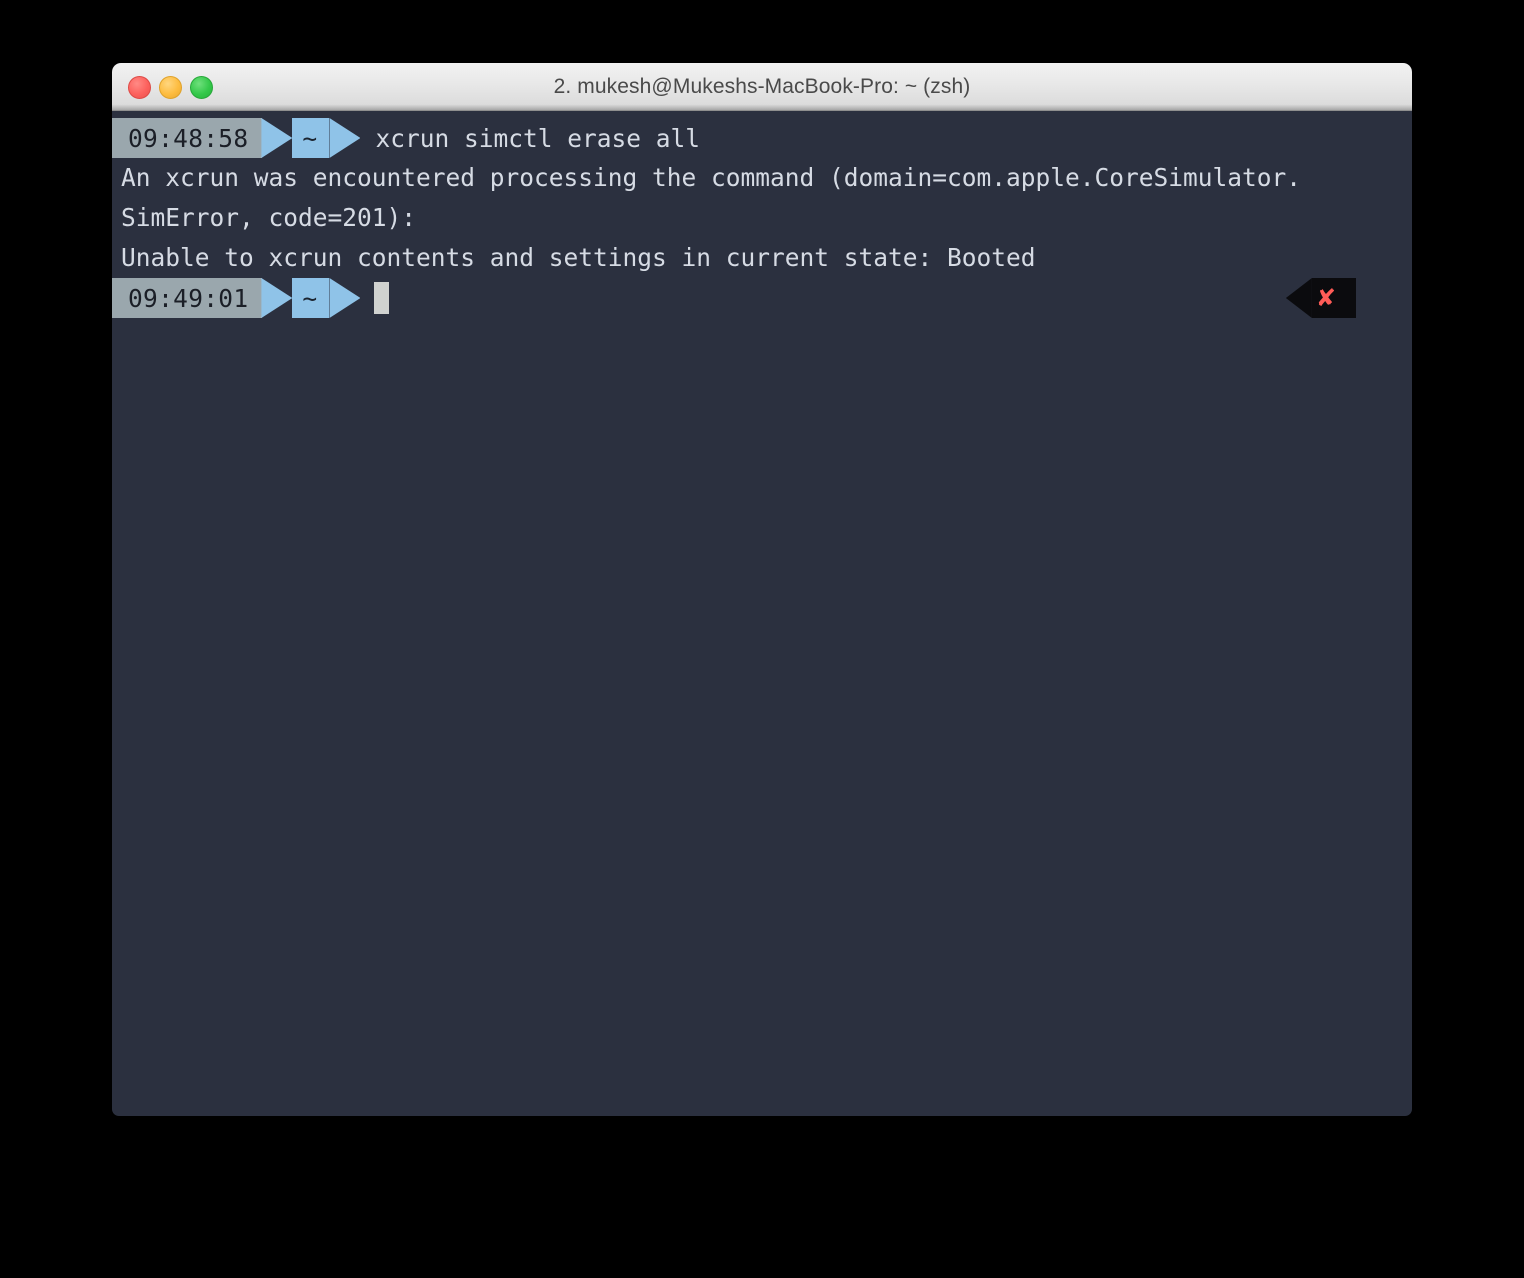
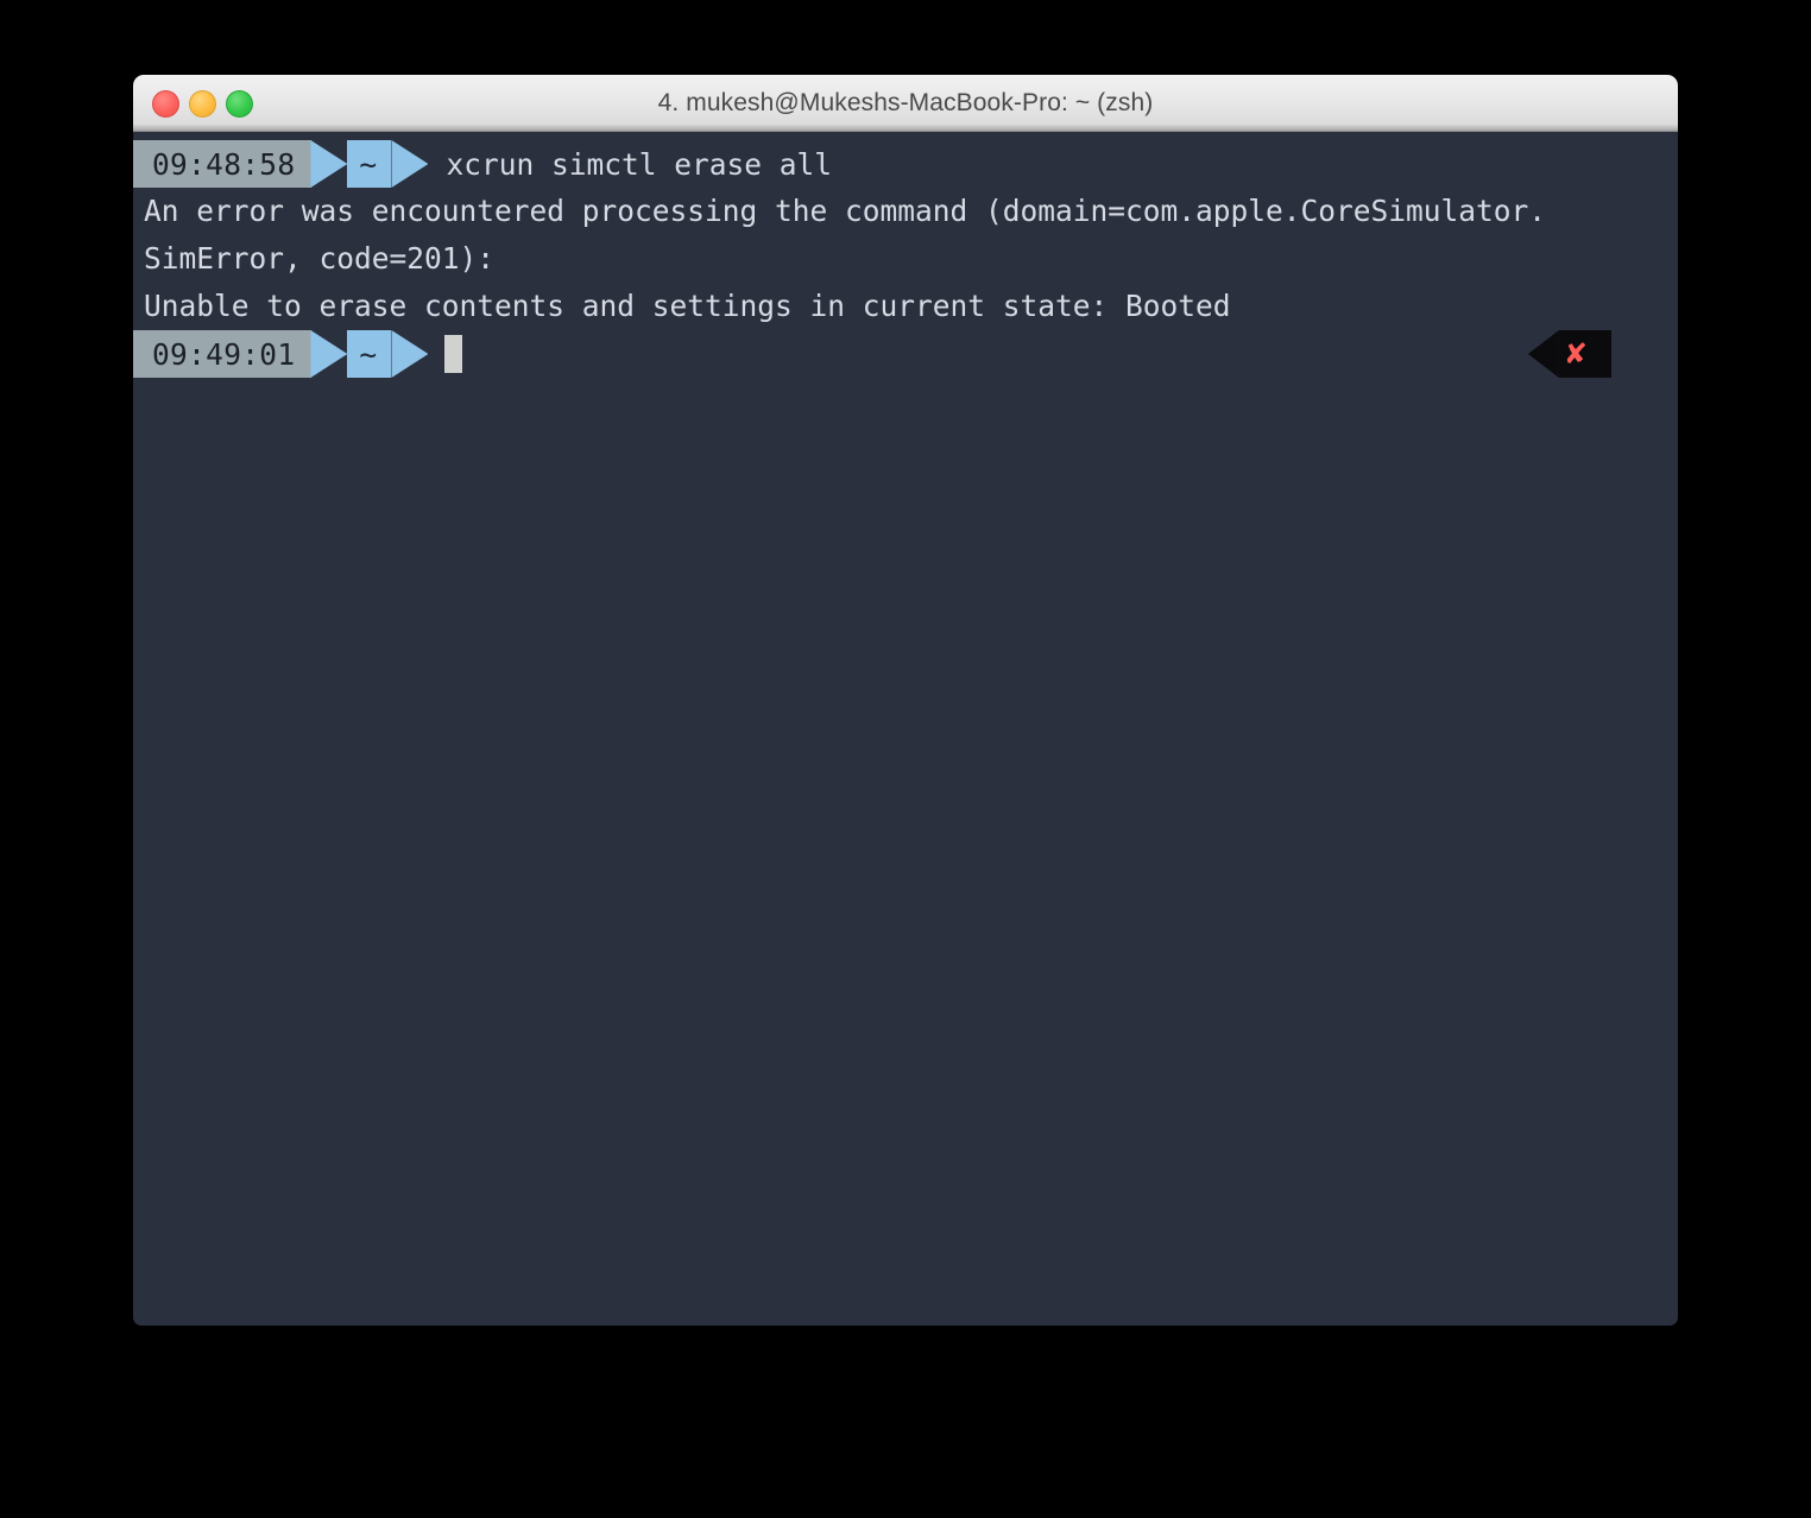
- 2. mukesh@Mukeshs-MacBook-Pro: ~ (zsh)
+ 4. mukesh@Mukeshs-MacBook-Pro: ~ (zsh)
  09:48:58
  ~
  xcrun simctl erase all
- An xcrun was encountered processing the command (domain=com.apple.CoreSimulator.
+ An error was encountered processing the command (domain=com.apple.CoreSimulator.
  SimError, code=201):
- Unable to xcrun contents and settings in current state: Booted
+ Unable to erase contents and settings in current state: Booted
  09:49:01
  ~
  ✘
